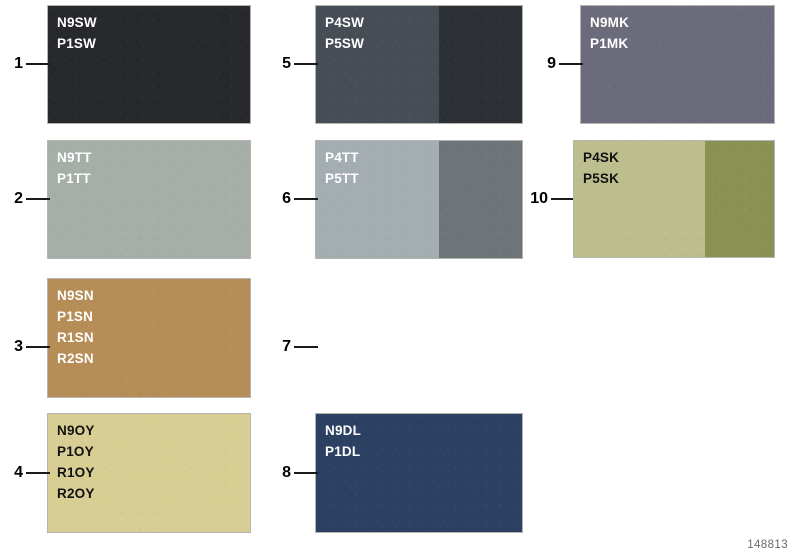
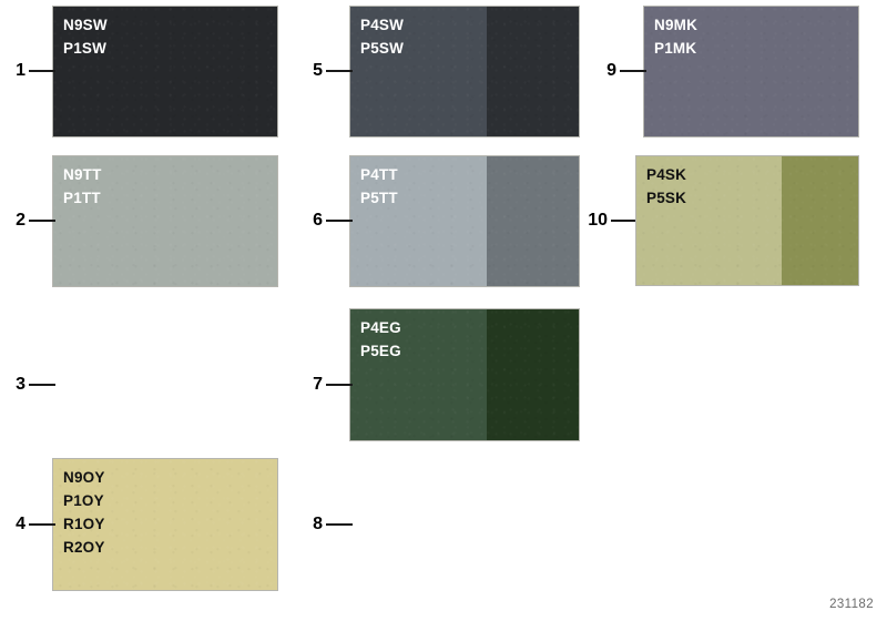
  N9SW
  P1SW
  1
  N9TT
  P1TT
  2
- N9SN
- P1SN
- R1SN
- R2SN
  3
  N9OY
  P1OY
  R1OY
  R2OY
  4
  P4SW
  P5SW
  5
  P4TT
  P5TT
  6
+ P4EG
+ P5EG
  7
- N9DL
- P1DL
  8
  N9MK
  P1MK
  9
  P4SK
  P5SK
  10
- 148813
+ 231182
